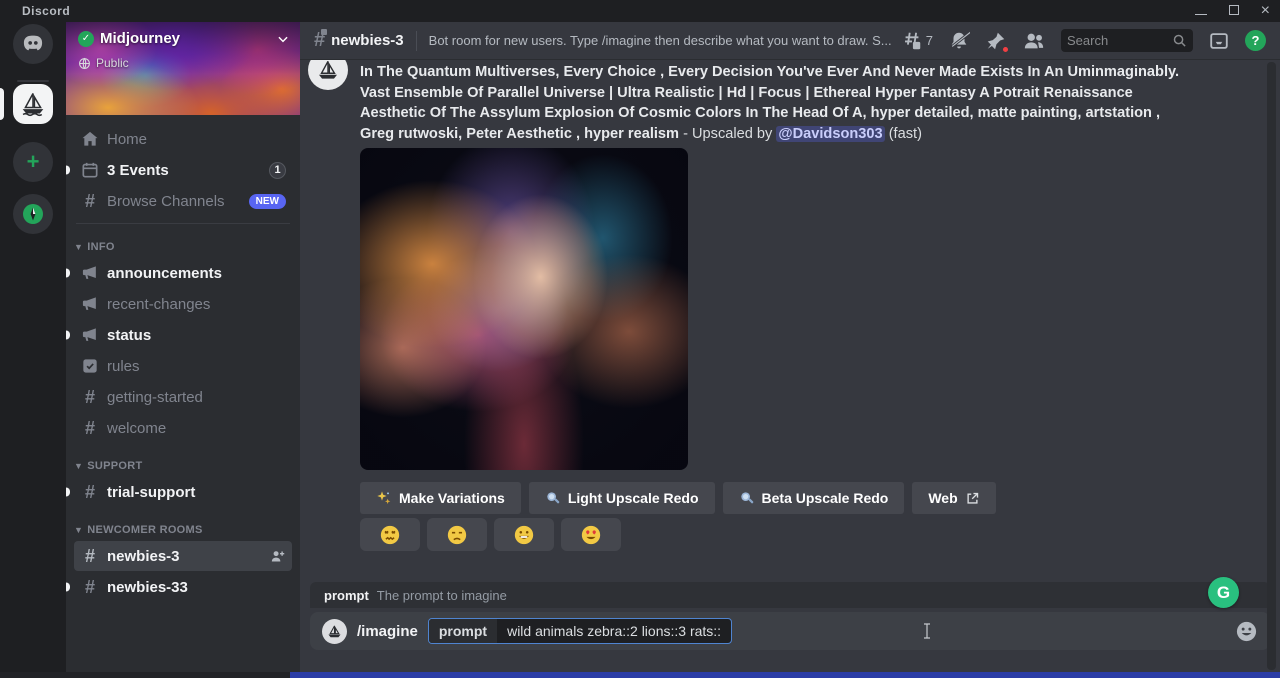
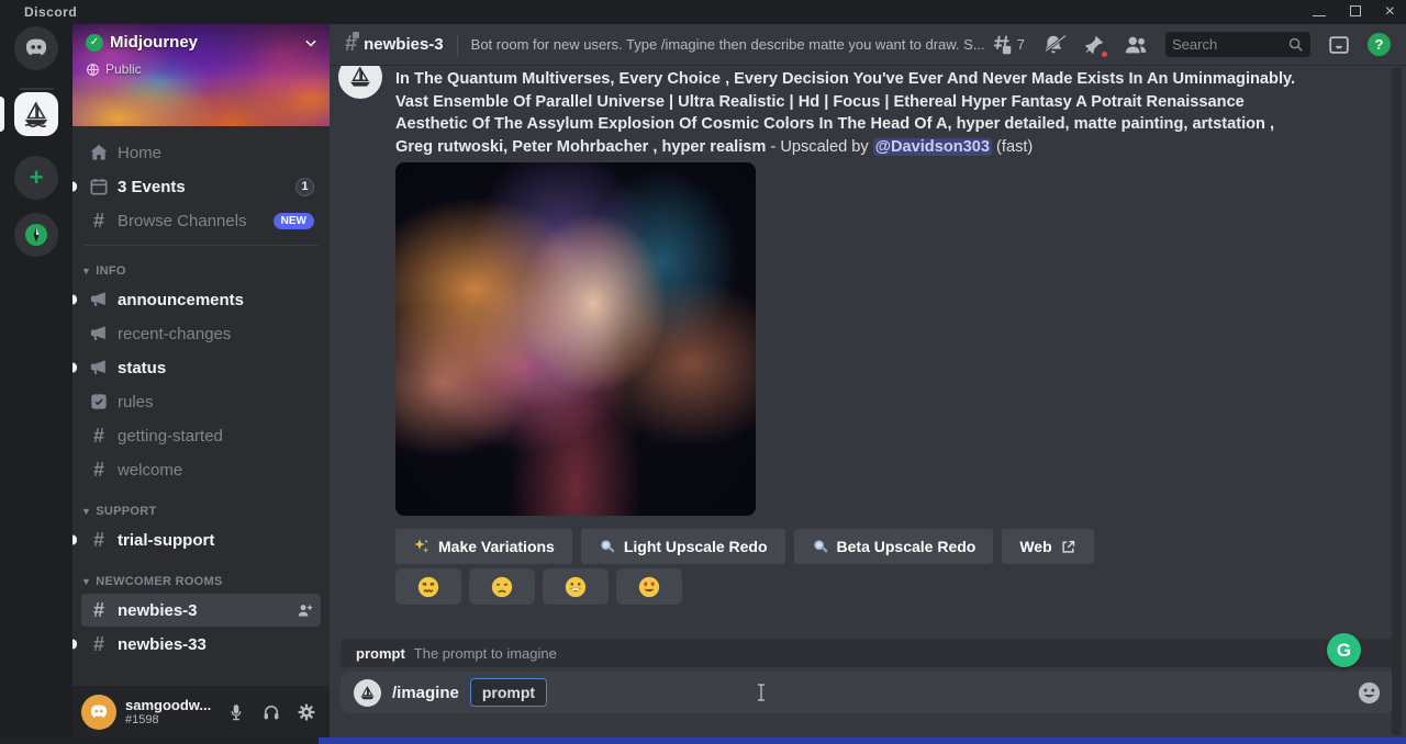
  Discord
  ×
  +
  ✓
  Midjourney
  Public
  Home
  3 Events
  1
  #
  Browse Channels
  NEW
  ▼
  INFO
  announcements
  recent-changes
  status
  rules
  #
  getting-started
  #
  welcome
  ▼
  SUPPORT
  #
  trial-support
  ▼
  NEWCOMER ROOMS
  #
  newbies-3
  #
  newbies-33
+ samgoodw...
+ #1598
  #
  newbies-3
- Bot room for new users. Type /imagine then describe what you want to draw. S...
+ Bot room for new users. Type /imagine then describe matte you want to draw. S...
  7
  Search
  ?
- In The Quantum Multiverses, Every Choice , Every Decision You've Ever And Never Made Exists In An Uminmaginably. Vast Ensemble Of Parallel Universe | Ultra Realistic | Hd | Focus | Ethereal Hyper Fantasy A Potrait Renaissance Aesthetic Of The Assylum Explosion Of Cosmic Colors In The Head Of A, hyper detailed, matte painting, artstation , Greg rutwoski, Peter Aesthetic , hyper realism - Upscaled by @Davidson303 (fast)
+ In The Quantum Multiverses, Every Choice , Every Decision You've Ever And Never Made Exists In An Uminmaginably. Vast Ensemble Of Parallel Universe | Ultra Realistic | Hd | Focus | Ethereal Hyper Fantasy A Potrait Renaissance Aesthetic Of The Assylum Explosion Of Cosmic Colors In The Head Of A, hyper detailed, matte painting, artstation , Greg rutwoski, Peter Mohrbacher , hyper realism - Upscaled by @Davidson303 (fast)
  Make Variations
  Light Upscale Redo
  Beta Upscale Redo
  Web
  prompt
  The prompt to imagine
  /imagine
  prompt
- wild animals zebra::2 lions::3 rats::
  G
